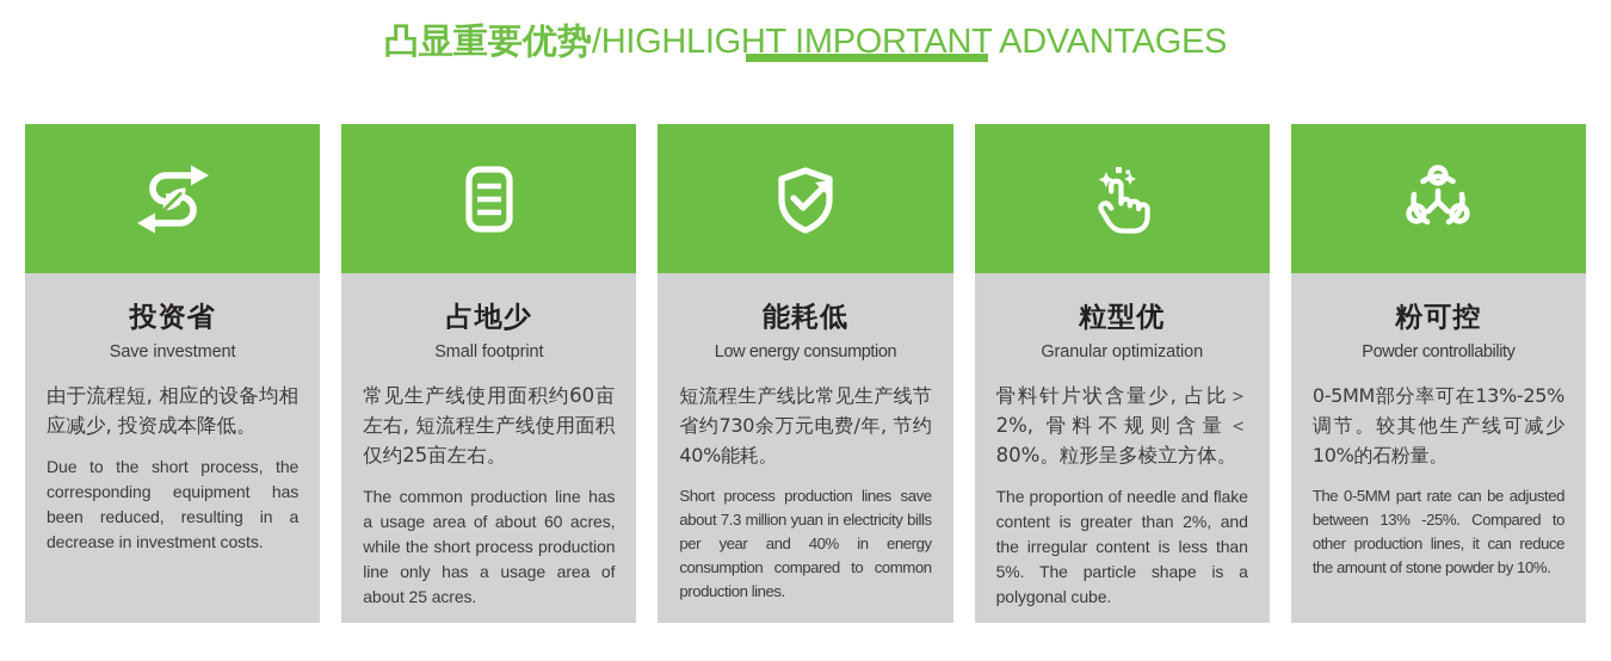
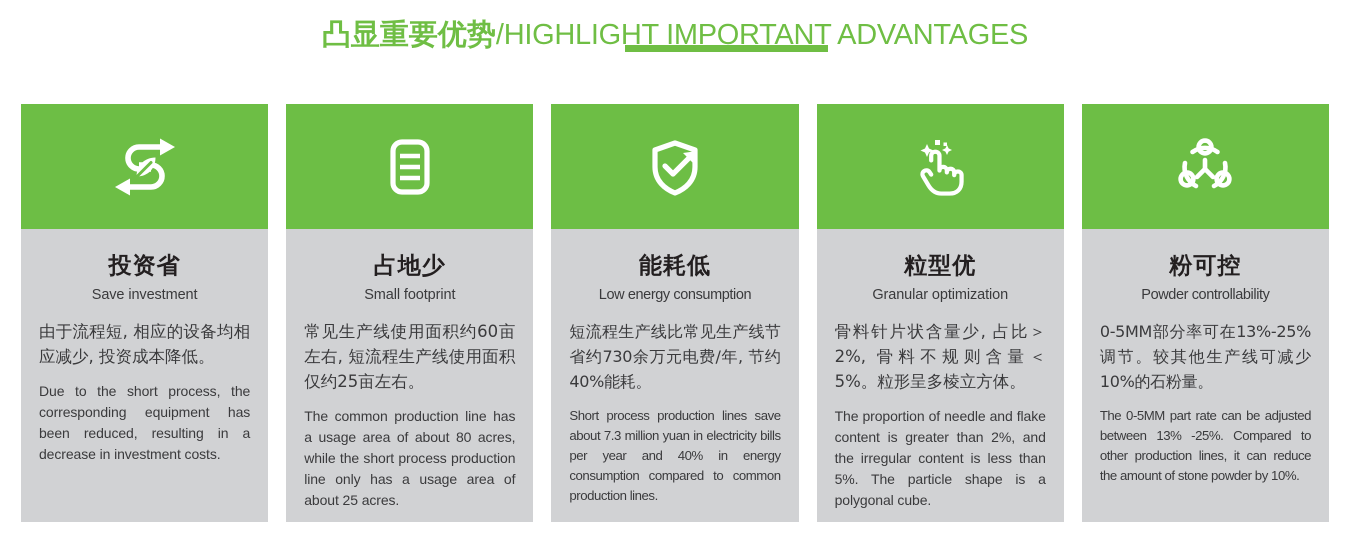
  凸显重要优势/HIGHLIGHT IMPORTANT ADVANTAGES
  投资省
  Save investment
  由于流程短, 相应的设备均相应减少, 投资成本降低。
  Due to the short process, the corresponding equipment has been reduced, resulting in a decrease in investment costs.
  占地少
  Small footprint
  常见生产线使用面积约60亩左右, 短流程生产线使用面积仅约25亩左右。
- The common production line has a usage area of about 60 acres, while the short process production line only has a usage area of about 25 acres.
+ The common production line has a usage area of about 80 acres, while the short process production line only has a usage area of about 25 acres.
  能耗低
  Low energy consumption
  短流程生产线比常见生产线节省约730余万元电费/年, 节约40%能耗。
  Short process production lines save about 7.3 million yuan in electricity bills per year and 40% in energy consumption compared to common production lines.
  粒型优
  Granular optimization
- 骨料针片状含量少, 占比＞2%, 骨料不规则含量＜80%。粒形呈多棱立方体。
+ 骨料针片状含量少, 占比＞2%, 骨料不规则含量＜5%。粒形呈多棱立方体。
  The proportion of needle and flake content is greater than 2%, and the irregular content is less than 5%. The particle shape is a polygonal cube.
  粉可控
  Powder controllability
  0-5MM部分率可在13%-25%调节。较其他生产线可减少10%的石粉量。
  The 0-5MM part rate can be adjusted between 13% -25%. Compared to other production lines, it can reduce the amount of stone powder by 10%.
